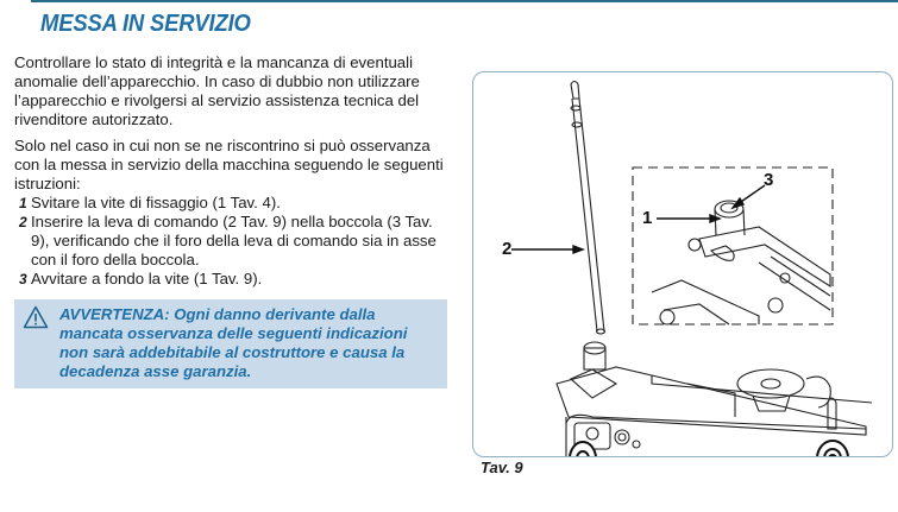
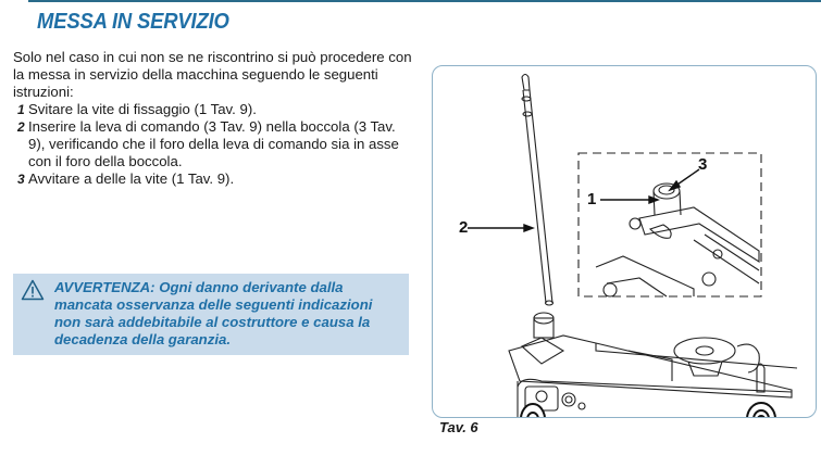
  MESSA IN SERVIZIO
- Controllare lo stato di integrità e la mancanza di eventuali anomalie dell’apparecchio. In caso di dubbio non utilizzare l’apparecchio e rivolgersi al servizio assistenza tecnica del rivenditore autorizzato.
- Solo nel caso in cui non se ne riscontrino si può osservanza con la messa in servizio della macchina seguendo le seguenti istruzioni:
+ Solo nel caso in cui non se ne riscontrino si può procedere con la messa in servizio della macchina seguendo le seguenti istruzioni:
  1
- Svitare la vite di fissaggio (1 Tav. 4).
+ Svitare la vite di fissaggio (1 Tav. 9).
  2
- Inserire la leva di comando (2 Tav. 9) nella boccola (3 Tav. 9), verificando che il foro della leva di comando sia in asse con il foro della boccola.
+ Inserire la leva di comando (3 Tav. 9) nella boccola (3 Tav. 9), verificando che il foro della leva di comando sia in asse con il foro della boccola.
  3
- Avvitare a fondo la vite (1 Tav. 9).
+ Avvitare a delle la vite (1 Tav. 9).
- AVVERTENZA: Ogni danno derivante dalla mancata osservanza delle seguenti indicazioni non sarà addebitabile al costruttore e causa la decadenza asse garanzia.
+ AVVERTENZA: Ogni danno derivante dalla mancata osservanza delle seguenti indicazioni non sarà addebitabile al costruttore e causa la decadenza della garanzia.
  2
  1
  3
- Tav. 9
+ Tav. 6
